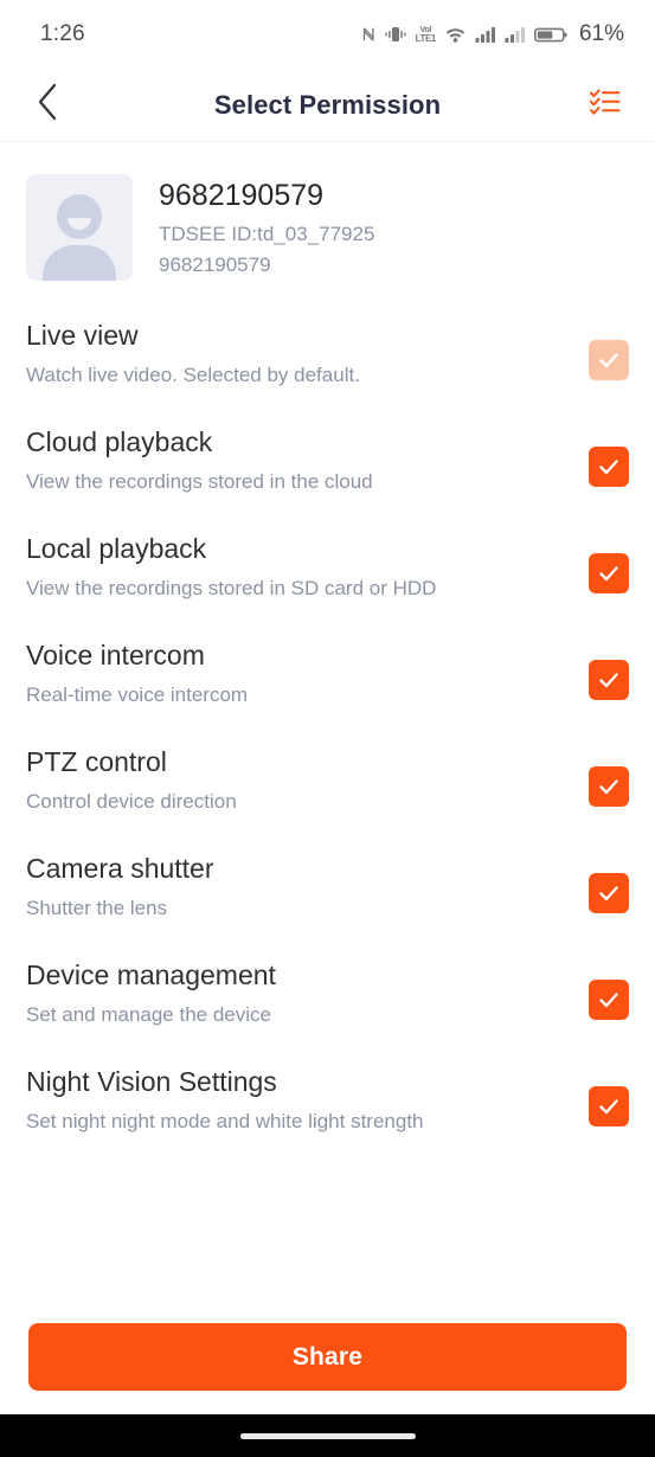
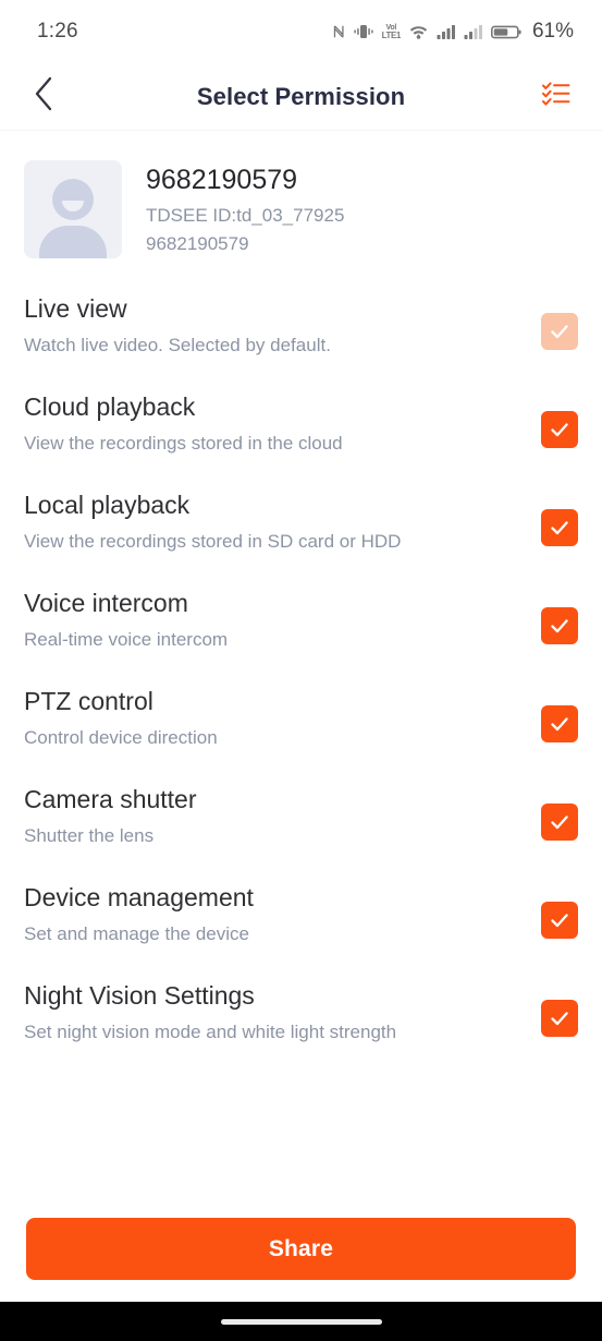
  1:26
  ℕ
  LTE1
  61%
  Select Permission
  9682190579
  TDSEE ID:td_03_77925
  9682190579
  Live view
  Watch live video. Selected by default.
  Cloud playback
  View the recordings stored in the cloud
  Local playback
  View the recordings stored in SD card or HDD
  Voice intercom
  Real-time voice intercom
  PTZ control
  Control device direction
  Camera shutter
  Shutter the lens
  Device management
  Set and manage the device
  Night Vision Settings
- Set night night mode and white light strength
+ Set night vision mode and white light strength
  Share
